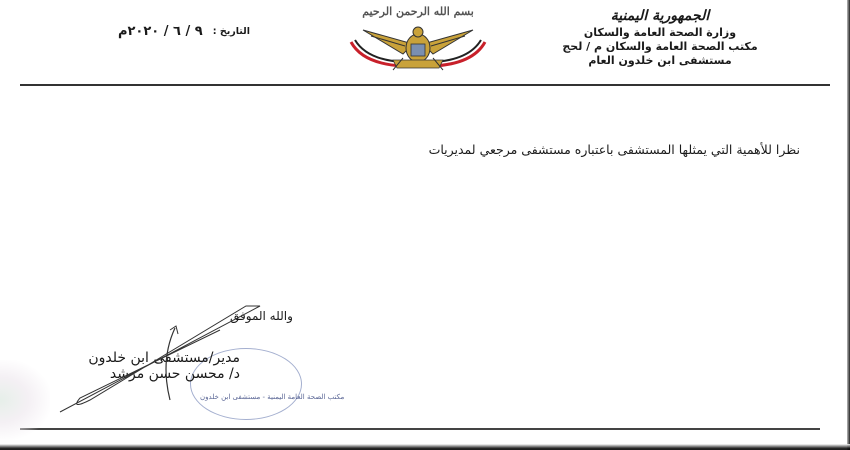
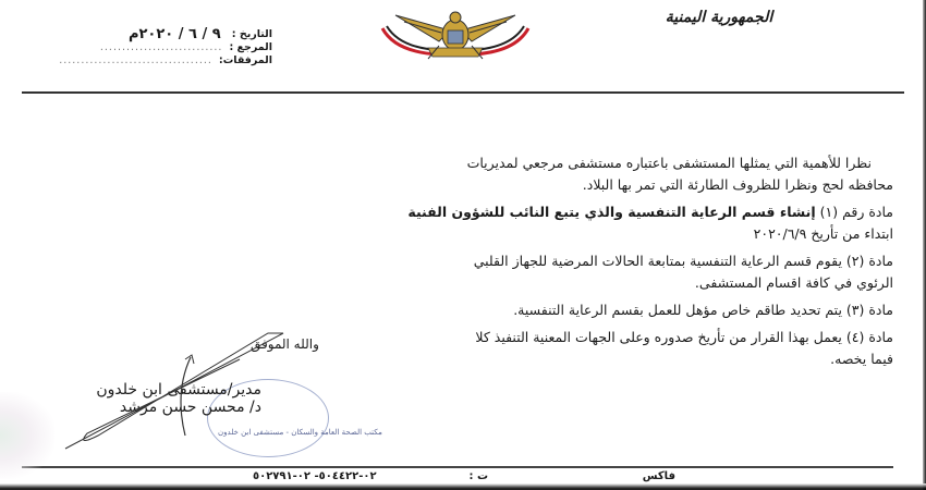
  الجمهورية اليمنية
- وزارة الصحة العامة والسكان
- مكتب الصحة العامة والسكان م / لحج
- مستشفى ابن خلدون العام
- بسم الله الرحمن الرحيم
  التاريخ :
  ٩ / ٦ / ٢٠٢٠م
+ المرجع :
+ ............................
+ المرفقات:
+ ...................................
  نظرا للأهمية التي يمثلها المستشفى باعتباره مستشفى مرجعي لمديريات
+ محافظه لحج ونظرا للظروف الطارئة التي تمر بها البلاد.
+ مادة رقم (١) إنشاء قسم الرعاية التنفسية والذي يتبع النائب للشؤون الفنية
+ ابتداء من تأريخ ٢٠٢٠/٦/٩
+ مادة (٢) يقوم قسم الرعاية التنفسية بمتابعة الحالات المرضية للجهاز القلبي
+ الرئوي في كافة اقسام المستشفى.
+ مادة (٣) يتم تحديد طاقم خاص مؤهل للعمل بقسم الرعاية التنفسية.
+ مادة (٤) يعمل بهذا القرار من تأريخ صدوره وعلى الجهات المعنية التنفيذ كلا
+ فيما يخصه.
  والله الموفق
- مكتب الصحة العامة اليمنية - مستشفى ابن خلدون
+ مكتب الصحة العامة والسكان - مستشفى ابن خلدون
  مدير/مستشف ابن خلدون
  د/ محسن حن مشد
+ فاكس
+ ت :
+ ٠٢-٥٠٤٤٢٢- ٠٢-٥٠٢٧٩١
